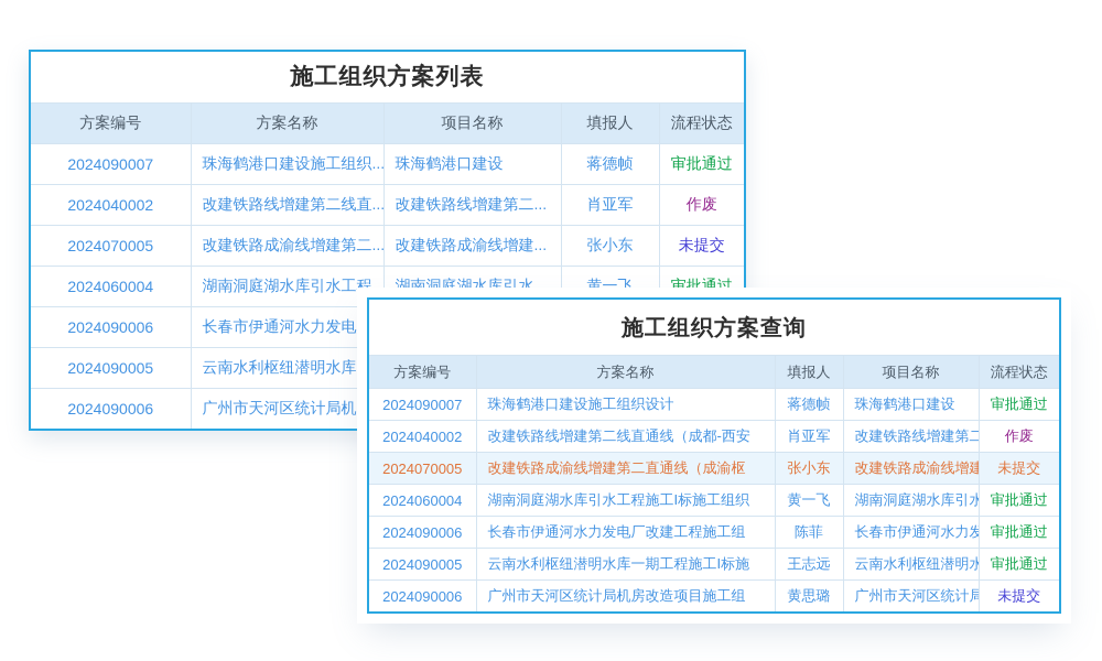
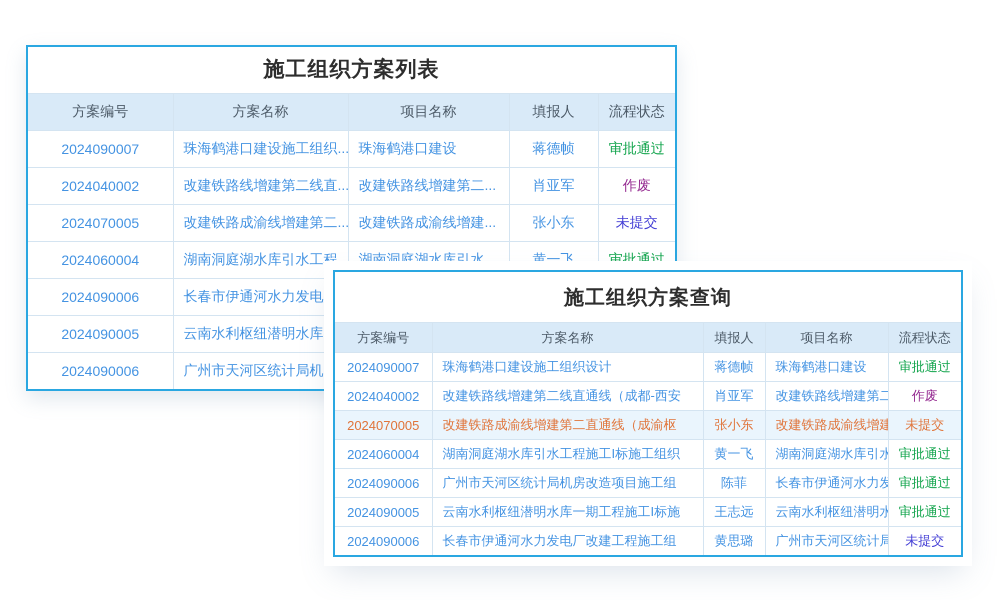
  施工组织方案列表
  方案编号	方案名称	项目名称	填报人	流程状态
  2024090007	珠海鹤港口建设施工组织...	珠海鹤港口建设	蒋德帧	审批通过
  2024040002	改建铁路线增建第二线直...	改建铁路线增建第二...	肖亚军	作废
  2024070005	改建铁路成渝线增建第二...	改建铁路成渝线增建...	张小东	未提交
  2024060004	湖南洞庭湖水库引水工程...	湖南洞庭湖水库引水...	黄一飞	审批通过
  2024090006	长春市伊通河水力发电厂
  2024090005	云南水利枢纽潜明水库一
  2024090006	广州市天河区统计局机房
  施工组织方案查询
  方案编号	方案名称	填报人	项目名称	流程状态
  2024090007	珠海鹤港口建设施工组织设计	蒋德帧	珠海鹤港口建设	审批通过
  2024040002	改建铁路线增建第二线直通线（成都-西安	肖亚军	改建铁路线增建第二	作废
  2024070005	改建铁路成渝线增建第二直通线（成渝枢	张小东	改建铁路成渝线增建	未提交
  2024060004	湖南洞庭湖水库引水工程施工I标施工组织	黄一飞	湖南洞庭湖水库引水	审批通过
- 2024090006	长春市伊通河水力发电厂改建工程施工组	陈菲	长春市伊通河水力发	审批通过
+ 2024090006	广州市天河区统计局机房改造项目施工组	陈菲	长春市伊通河水力发	审批通过
  2024090005	云南水利枢纽潜明水库一期工程施工I标施	王志远	云南水利枢纽潜明水	审批通过
- 2024090006	广州市天河区统计局机房改造项目施工组	黄思璐	广州市天河区统计局	未提交
+ 2024090006	长春市伊通河水力发电厂改建工程施工组	黄思璐	广州市天河区统计局	未提交
